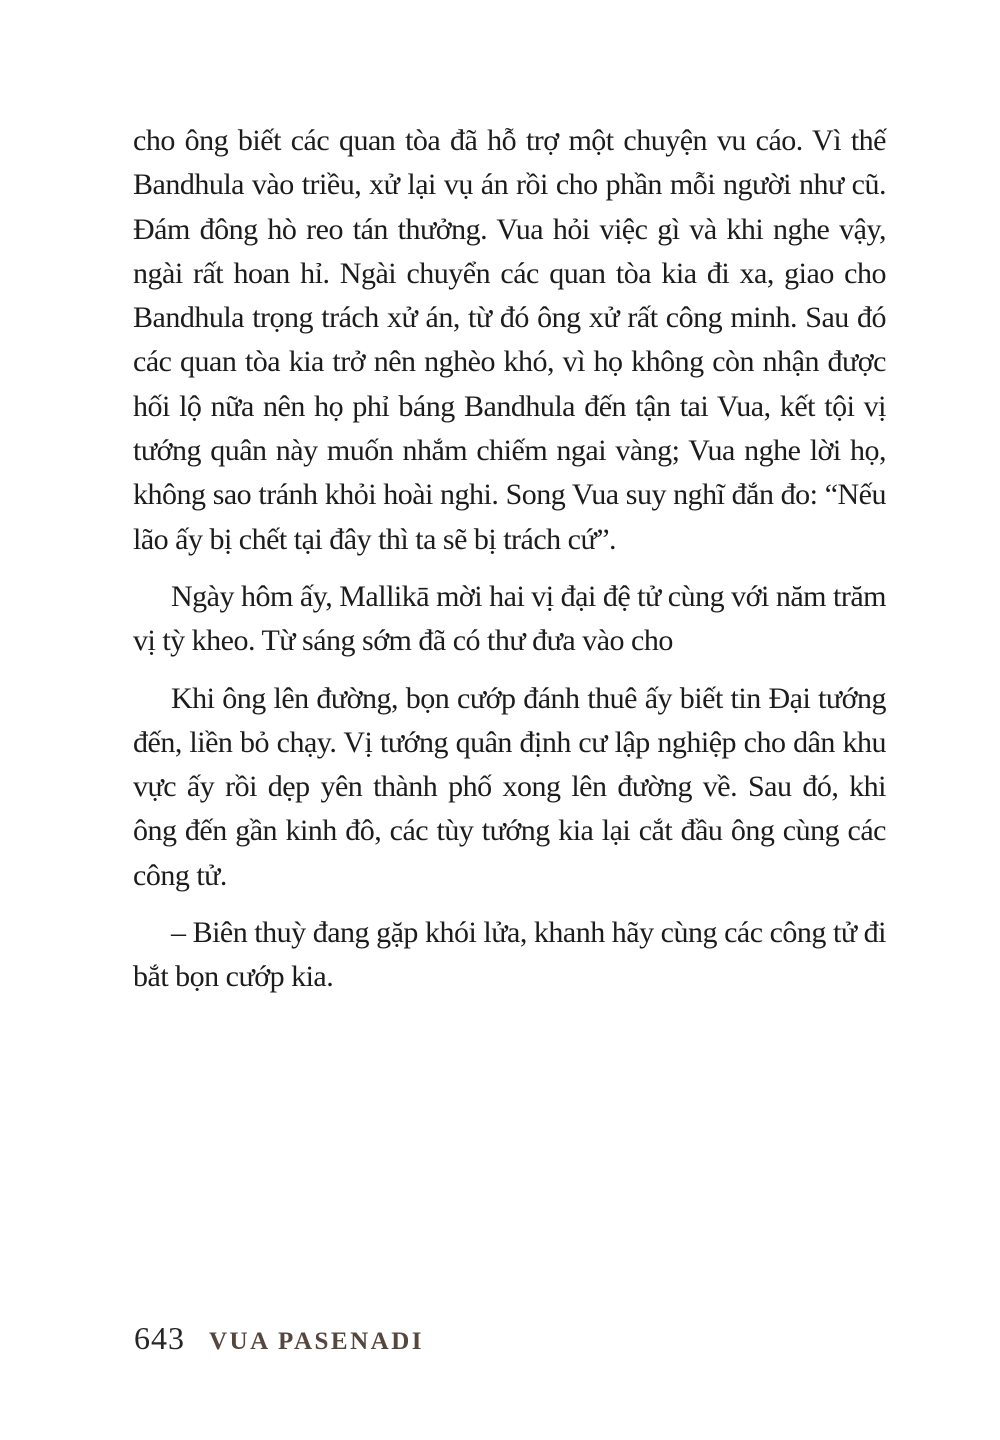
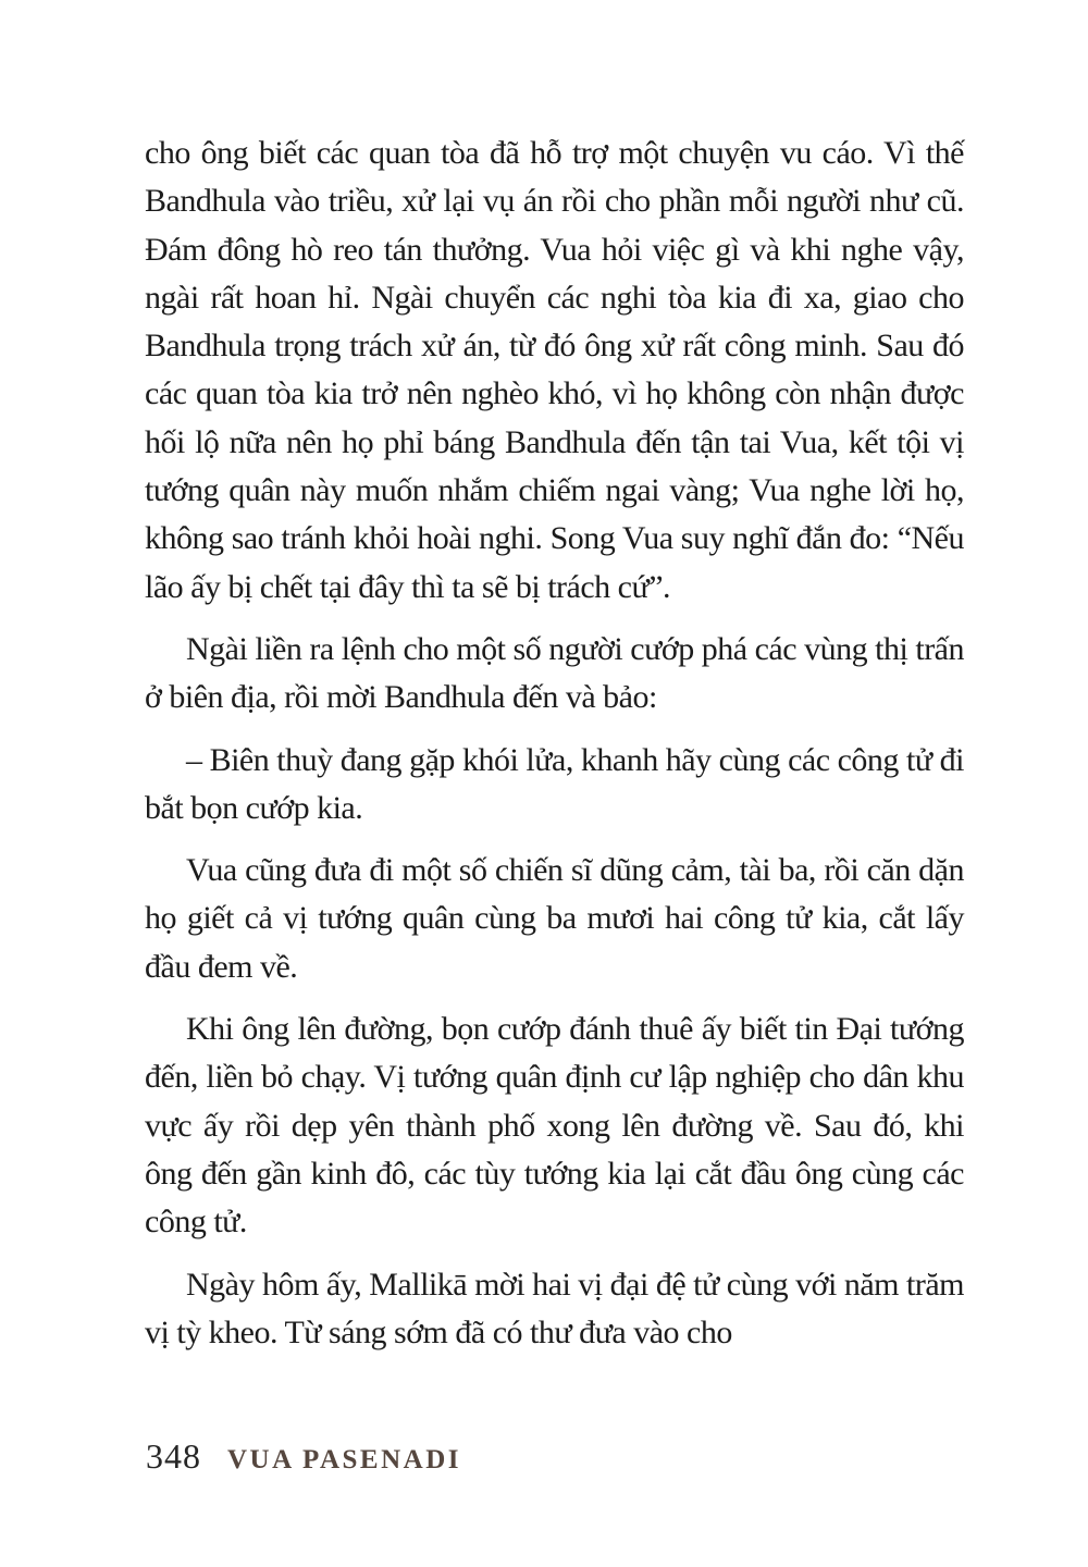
- cho ông biết các quan tòa đã hỗ trợ một chuyện vu cáo. Vì thế Bandhula vào triều, xử lại vụ án rồi cho phần mỗi người như cũ. Đám đông hò reo tán thưởng. Vua hỏi việc gì và khi nghe vậy, ngài rất hoan hỉ. Ngài chuyển các quan tòa kia đi xa, giao cho Bandhula trọng trách xử án, từ đó ông xử rất công minh. Sau đó các quan tòa kia trở nên nghèo khó, vì họ không còn nhận được hối lộ nữa nên họ phỉ báng Bandhula đến tận tai Vua, kết tội vị tướng quân này muốn nhắm chiếm ngai vàng; Vua nghe lời họ, không sao tránh khỏi hoài nghi. Song Vua suy nghĩ đắn đo: “Nếu lão ấy bị chết tại đây thì ta sẽ bị trách cứ”.
+ cho ông biết các quan tòa đã hỗ trợ một chuyện vu cáo. Vì thế Bandhula vào triều, xử lại vụ án rồi cho phần mỗi người như cũ. Đám đông hò reo tán thưởng. Vua hỏi việc gì và khi nghe vậy, ngài rất hoan hỉ. Ngài chuyển các nghi tòa kia đi xa, giao cho Bandhula trọng trách xử án, từ đó ông xử rất công minh. Sau đó các quan tòa kia trở nên nghèo khó, vì họ không còn nhận được hối lộ nữa nên họ phỉ báng Bandhula đến tận tai Vua, kết tội vị tướng quân này muốn nhắm chiếm ngai vàng; Vua nghe lời họ, không sao tránh khỏi hoài nghi. Song Vua suy nghĩ đắn đo: “Nếu lão ấy bị chết tại đây thì ta sẽ bị trách cứ”.
+ Ngài liền ra lệnh cho một số người cướp phá các vùng thị trấn ở biên địa, rồi mời Bandhula đến và bảo:
- Ngày hôm ấy, Mallikā mời hai vị đại đệ tử cùng với năm trăm vị tỳ kheo. Từ sáng sớm đã có thư đưa vào cho
+ – Biên thuỳ đang gặp khói lửa, khanh hãy cùng các công tử đi bắt bọn cướp kia.
+ Vua cũng đưa đi một số chiến sĩ dũng cảm, tài ba, rồi căn dặn họ giết cả vị tướng quân cùng ba mươi hai công tử kia, cắt lấy đầu đem về.
  Khi ông lên đường, bọn cướp đánh thuê ấy biết tin Đại tướng đến, liền bỏ chạy. Vị tướng quân định cư lập nghiệp cho dân khu vực ấy rồi dẹp yên thành phố xong lên đường về. Sau đó, khi ông đến gần kinh đô, các tùy tướng kia lại cắt đầu ông cùng các công tử.
- – Biên thuỳ đang gặp khói lửa, khanh hãy cùng các công tử đi bắt bọn cướp kia.
+ Ngày hôm ấy, Mallikā mời hai vị đại đệ tử cùng với năm trăm vị tỳ kheo. Từ sáng sớm đã có thư đưa vào cho
- 643
+ 348
  VUA PASENADI
